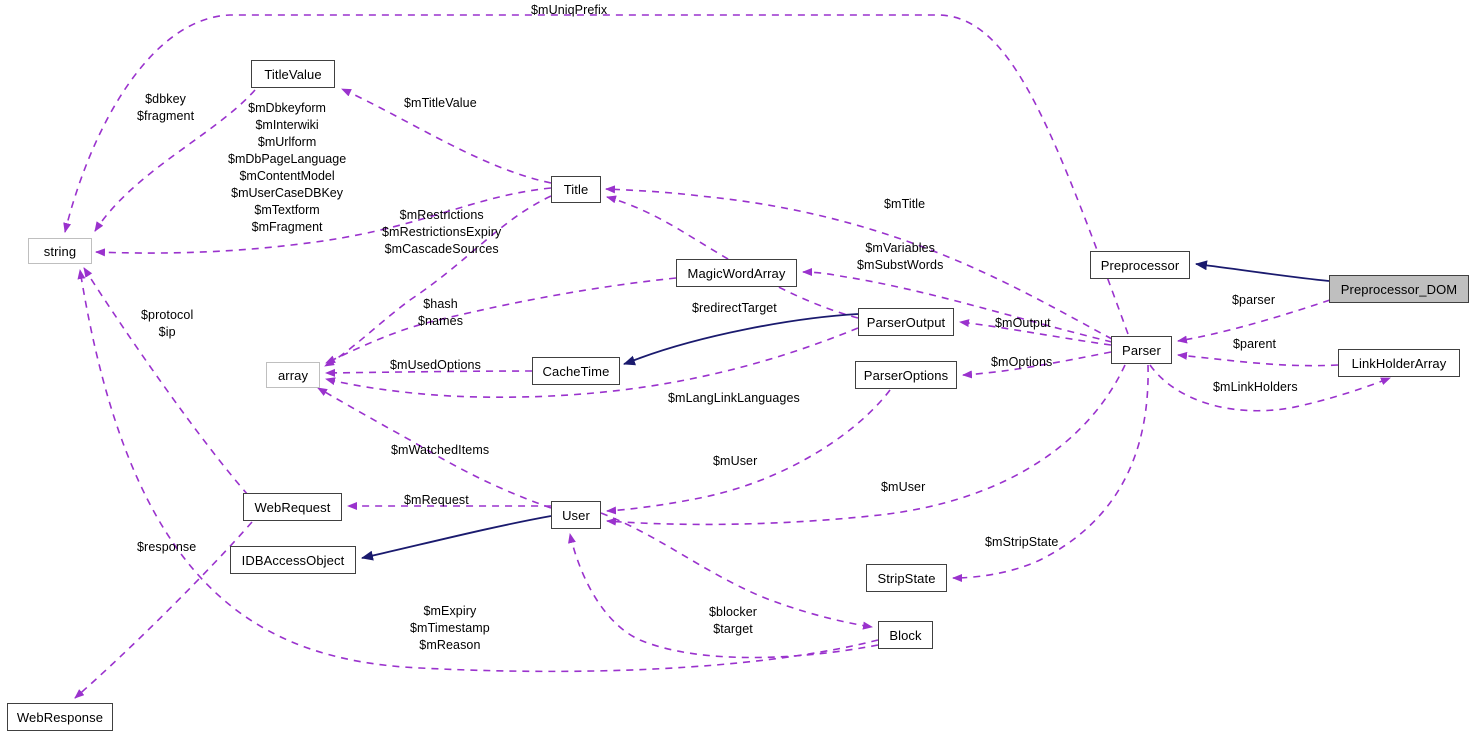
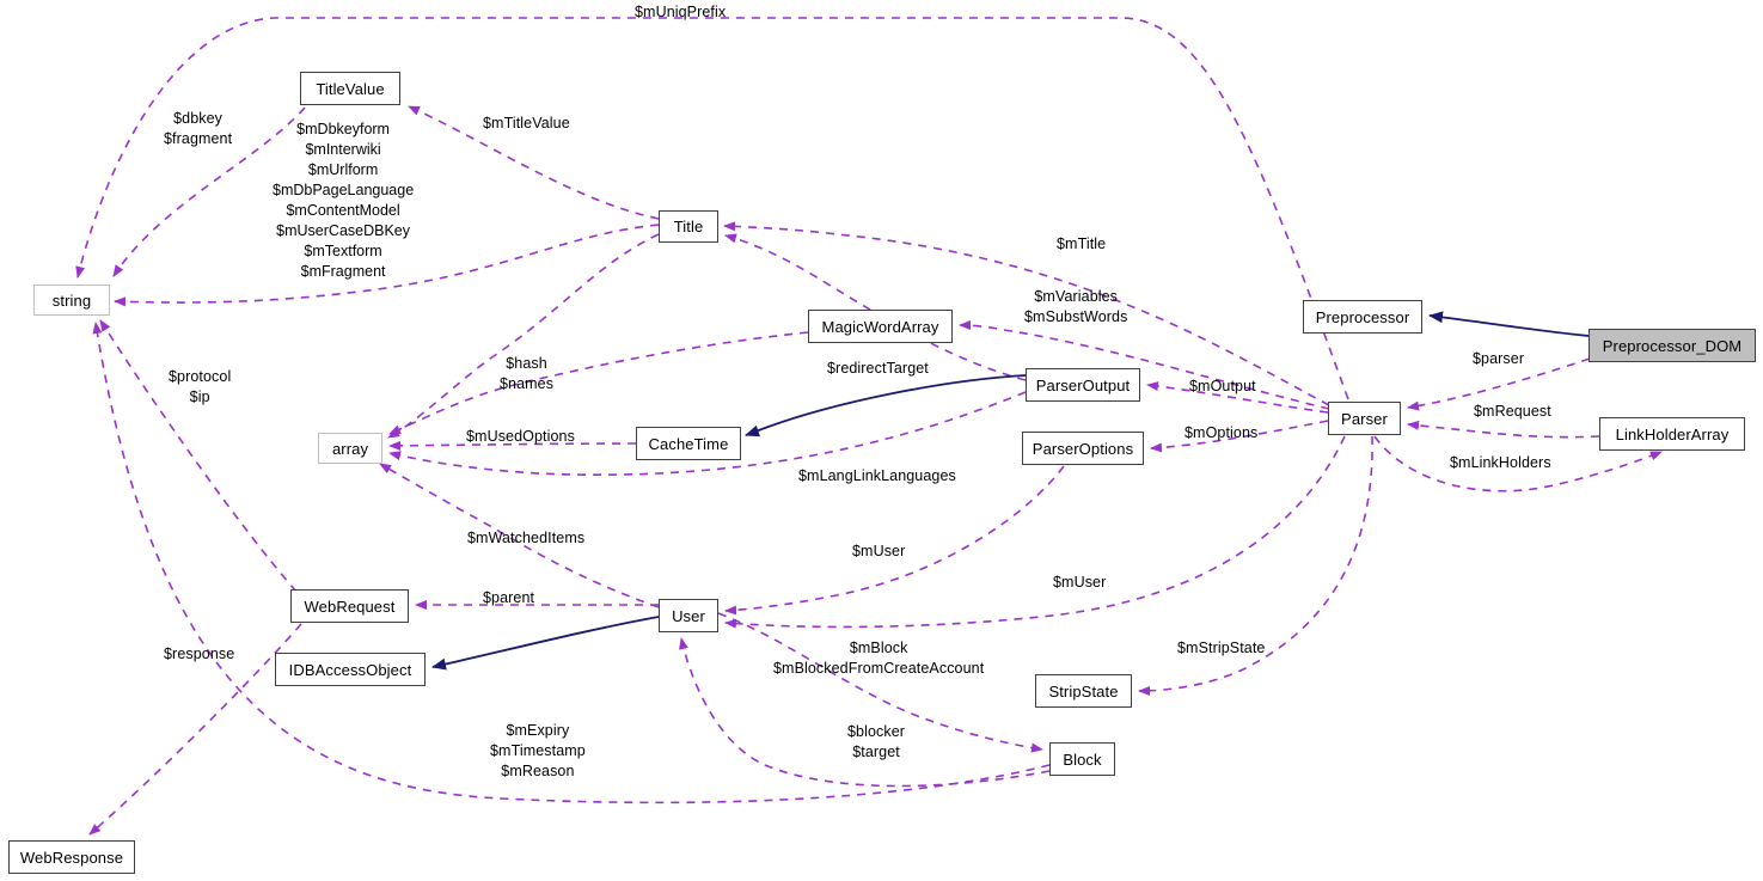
  string
  TitleValue
  Title
  MagicWordArray
  array
  CacheTime
  ParserOutput
  ParserOptions
  Preprocessor
  Preprocessor_DOM
  Parser
  LinkHolderArray
  WebRequest
  User
  IDBAccessObject
  StripState
  Block
  WebResponse
  $mUniqPrefix
  $dbkey
  $fragment
  $mTitleValue
  $mDbkeyform
  $mInterwiki
  $mUrlform
  $mDbPageLanguage
  $mContentModel
  $mUserCaseDBKey
  $mTextform
  $mFragment
- $mRestrictions
- $mRestrictionsExpiry
- $mCascadeSources
  $mTitle
  $mVariables
  $mSubstWords
  $protocol
  $ip
  $hash
  $names
  $redirectTarget
  $mOutput
  $parser
  $mUsedOptions
  $mOptions
- $parent
+ $mRequest
  $mLangLinkLanguages
  $mLinkHolders
  $mWatchedItems
  $mUser
  $mUser
- $mRequest
+ $parent
  $response
  $mStripState
+ $mBlock
+ $mBlockedFromCreateAccount
  $mExpiry
  $mTimestamp
  $mReason
  $blocker
  $target
